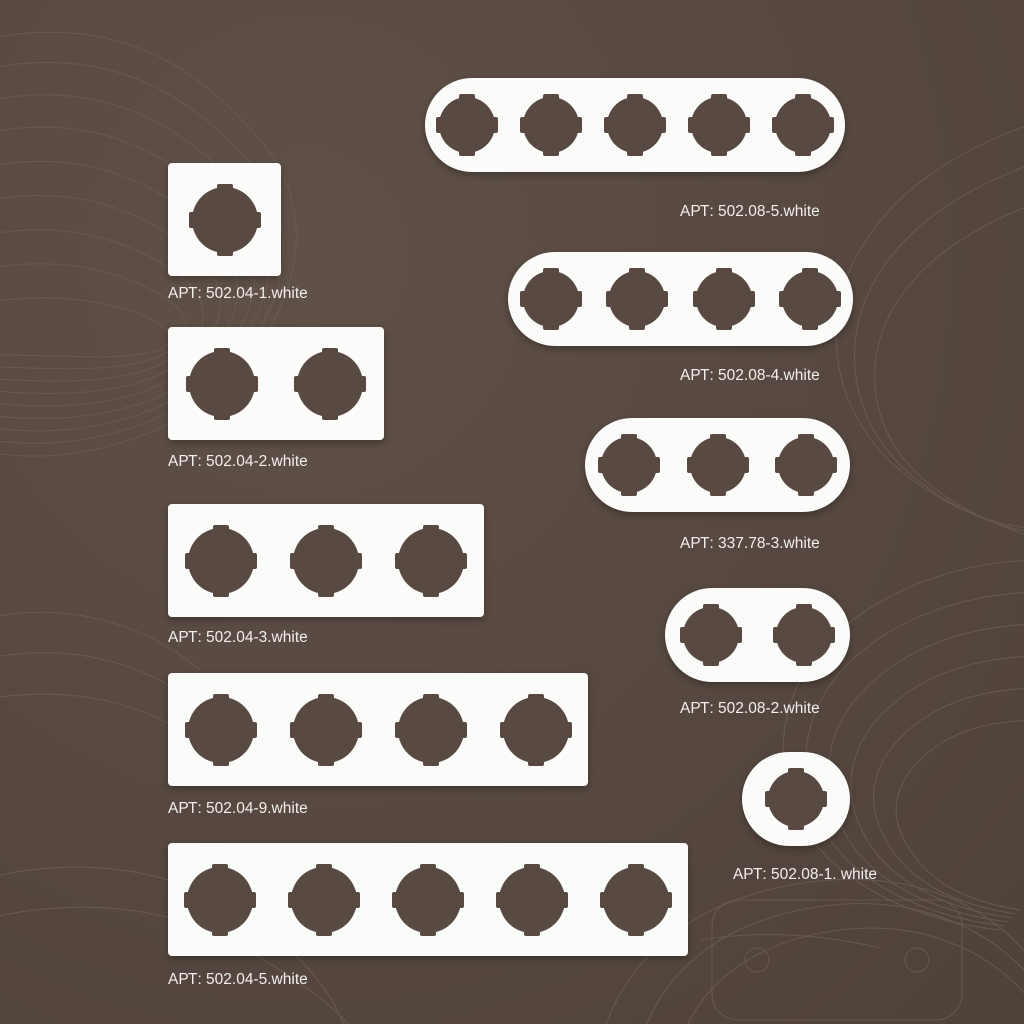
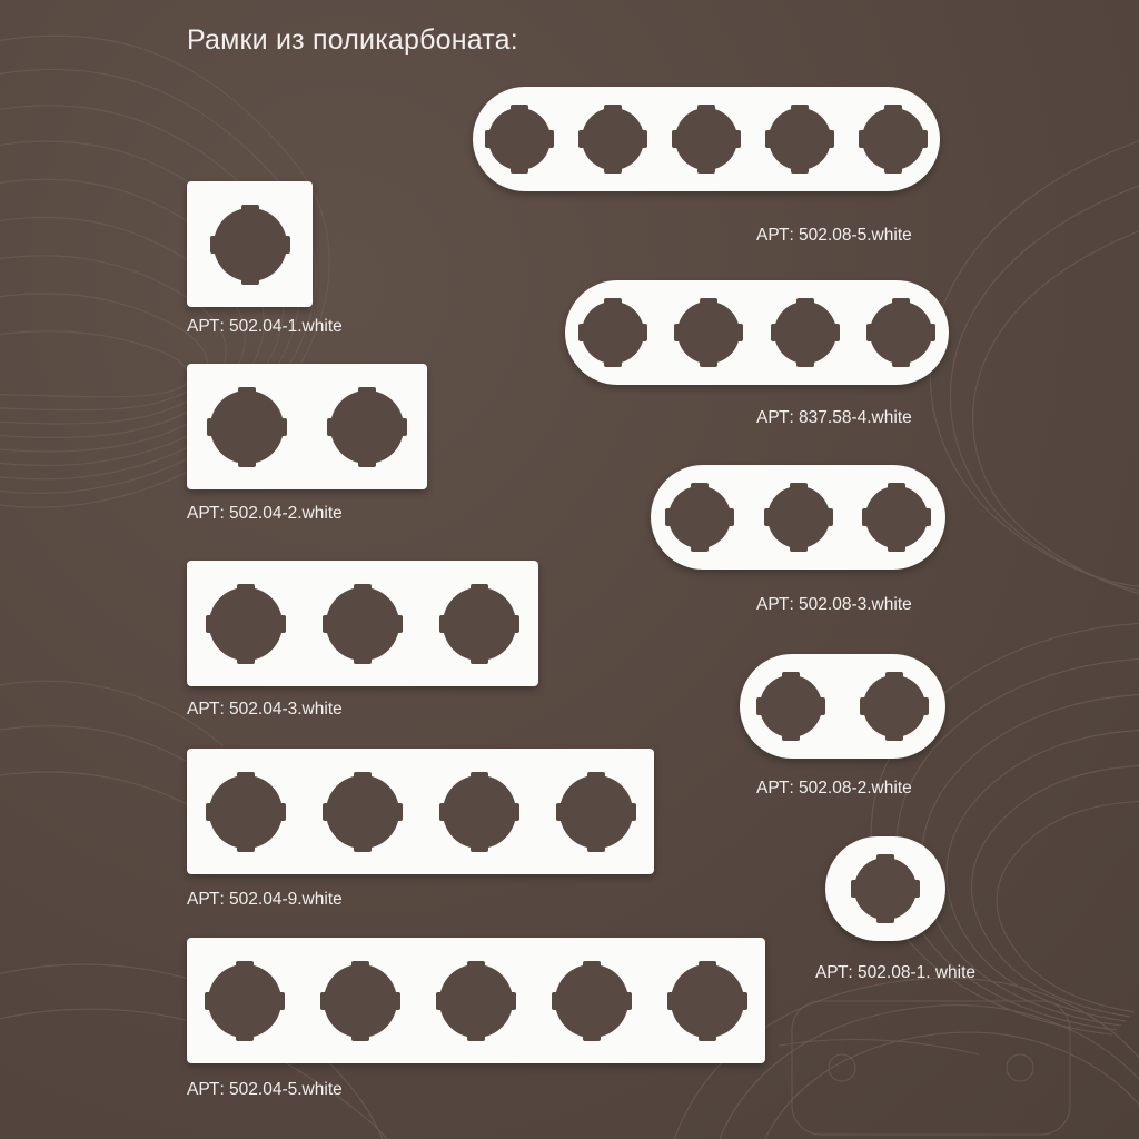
+ Рамки из поликарбоната:
  АРТ: 502.04-1.white
  АРТ: 502.04-2.white
  АРТ: 502.04-3.white
  АРТ: 502.04-9.white
  АРТ: 502.04-5.white
  АРТ: 502.08-5.white
- АРТ: 502.08-4.white
+ АРТ: 837.58-4.white
- АРТ: 337.78-3.white
+ АРТ: 502.08-3.white
  АРТ: 502.08-2.white
  АРТ: 502.08-1. white
